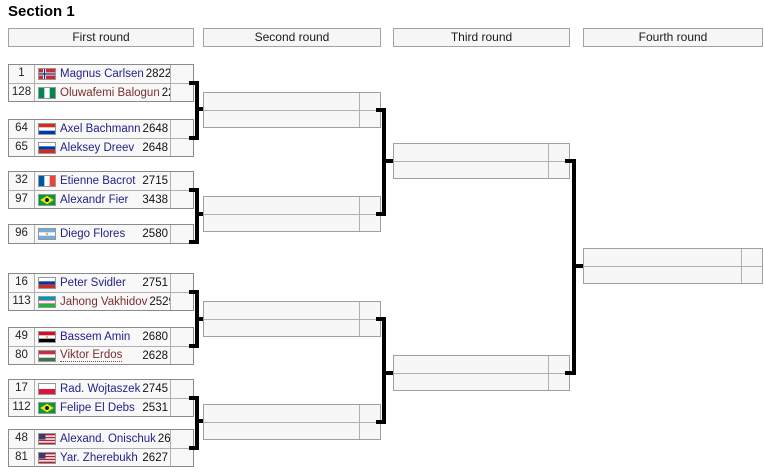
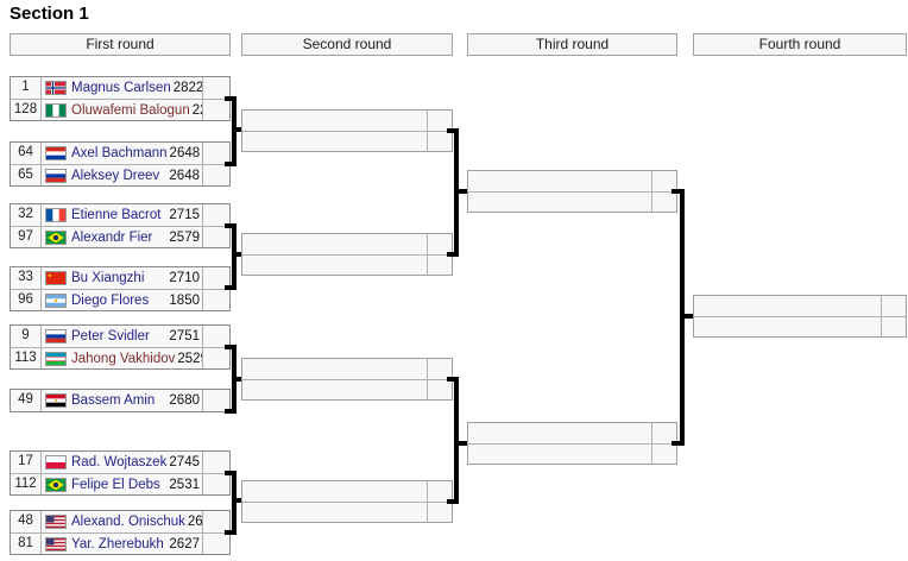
  Section 1
  First round
  Second round
  Third round
  Fourth round
  1
  Magnus Carlsen
  2822
  128
  Oluwafemi Balogun
  64
  Axel Bachmann
  2648
  65
  Aleksey Dreev
  2648
  32
  Etienne Bacrot
  2715
  97
  Alexandr Fier
- 3438
+ 2579
+ 33
+ Bu Xiangzhi
+ 2710
  96
  Diego Flores
- 2580
+ 1850
- 16
+ 9
  Peter Svidler
  2751
  113
  Jahong Vakhidov
  252
  49
  Bassem Amin
  2680
- 80
- Viktor Erdos
- 2628
  17
  Rad. Wojtaszek
  2745
  112
  Felipe El Debs
  2531
  48
  Alexand. Onischuk
  81
  Yar. Zherebukh
  2627
